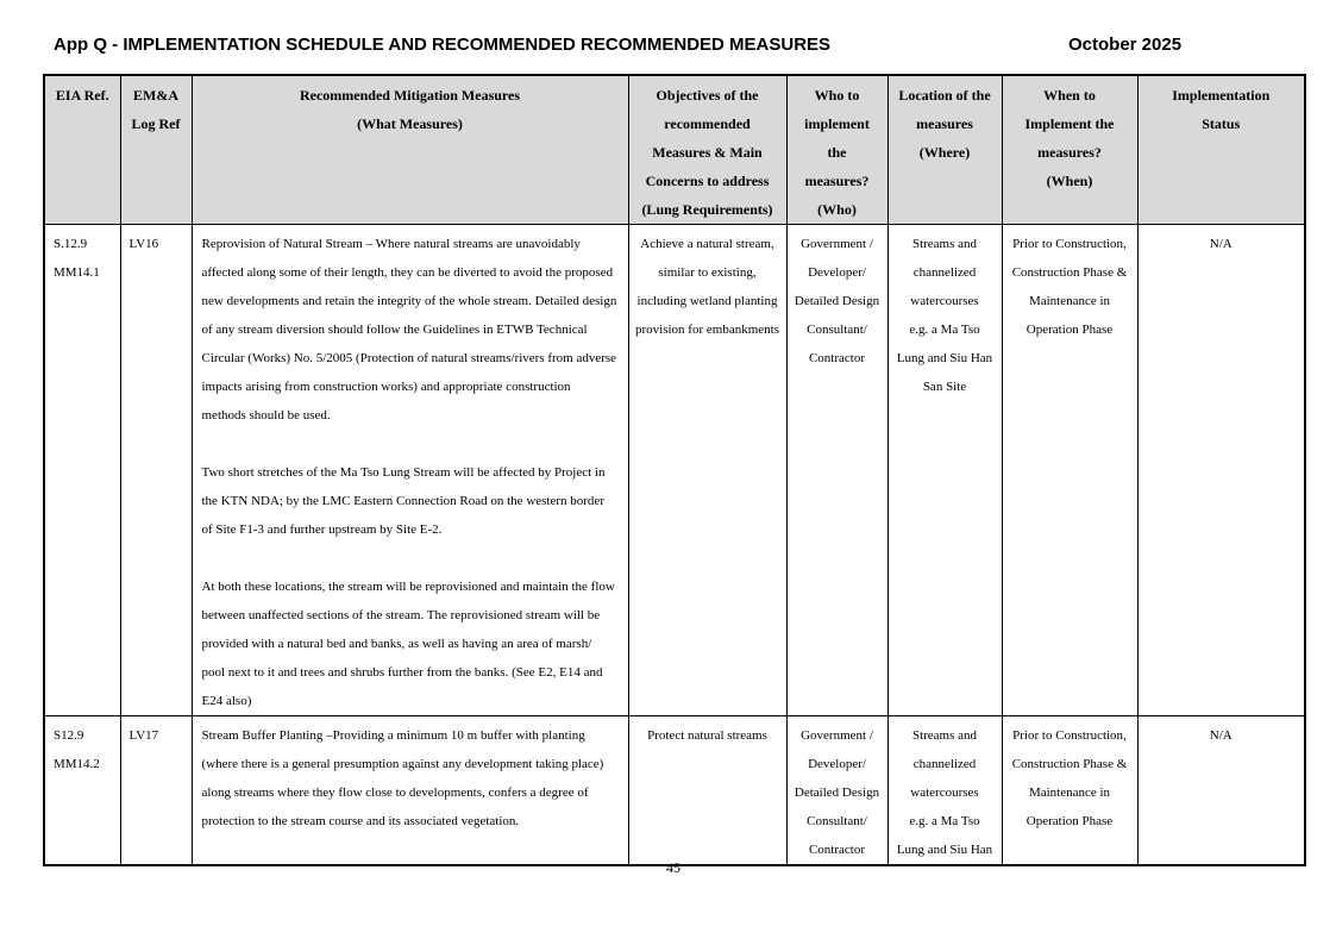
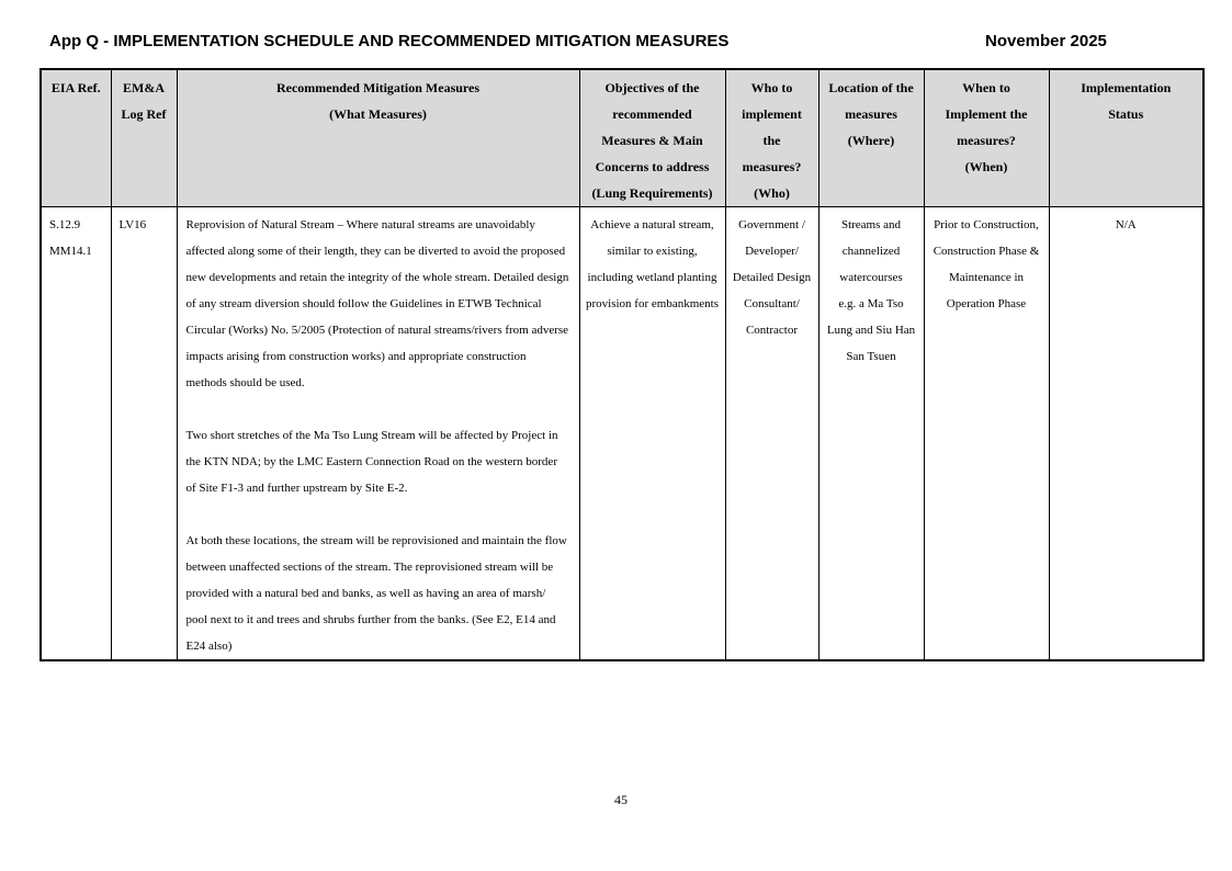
- App Q - IMPLEMENTATION SCHEDULE AND RECOMMENDED RECOMMENDED MEASURES
+ App Q - IMPLEMENTATION SCHEDULE AND RECOMMENDED MITIGATION MEASURES
- October 2025
+ November 2025
  EIA Ref.	EM&A Log Ref	Recommended Mitigation Measures (What Measures)	Objectives of the recommended Measures & Main Concerns to address (Lung Requirements)	Who to implement the measures? (Who)	Location of the measures (Where)	When to Implement the measures? (When)	Implementation Status
- S.12.9 MM14.1	LV16	Reprovision of Natural Stream – Where natural streams are unavoidably affected along some of their length, they can be diverted to avoid the proposed new developments and retain the integrity of the whole stream. Detailed design of any stream diversion should follow the Guidelines in ETWB Technical Circular (Works) No. 5/2005 (Protection of natural streams/rivers from adverse impacts arising from construction works) and appropriate construction methods should be used. Two short stretches of the Ma Tso Lung Stream will be affected by Project in the KTN NDA; by the LMC Eastern Connection Road on the western border of Site F1-3 and further upstream by Site E-2. At both these locations, the stream will be reprovisioned and maintain the flow between unaffected sections of the stream. The reprovisioned stream will be provided with a natural bed and banks, as well as having an area of marsh/ pool next to it and trees and shrubs further from the banks. (See E2, E14 and E24 also)	Achieve a natural stream, similar to existing, including wetland planting provision for embankments	Government / Developer/ Detailed Design Consultant/ Contractor	Streams and channelized watercourses e.g. a Ma Tso Lung and Siu Han San Site	Prior to Construction, Construction Phase & Maintenance in Operation Phase	N/A
+ S.12.9 MM14.1	LV16	Reprovision of Natural Stream – Where natural streams are unavoidably affected along some of their length, they can be diverted to avoid the proposed new developments and retain the integrity of the whole stream. Detailed design of any stream diversion should follow the Guidelines in ETWB Technical Circular (Works) No. 5/2005 (Protection of natural streams/rivers from adverse impacts arising from construction works) and appropriate construction methods should be used. Two short stretches of the Ma Tso Lung Stream will be affected by Project in the KTN NDA; by the LMC Eastern Connection Road on the western border of Site F1-3 and further upstream by Site E-2. At both these locations, the stream will be reprovisioned and maintain the flow between unaffected sections of the stream. The reprovisioned stream will be provided with a natural bed and banks, as well as having an area of marsh/ pool next to it and trees and shrubs further from the banks. (See E2, E14 and E24 also)	Achieve a natural stream, similar to existing, including wetland planting provision for embankments	Government / Developer/ Detailed Design Consultant/ Contractor	Streams and channelized watercourses e.g. a Ma Tso Lung and Siu Han San Tsuen	Prior to Construction, Construction Phase & Maintenance in Operation Phase	N/A
- S12.9 MM14.2	LV17	Stream Buffer Planting –Providing a minimum 10 m buffer with planting (where there is a general presumption against any development taking place) along streams where they flow close to developments, confers a degree of protection to the stream course and its associated vegetation.	Protect natural streams	Government / Developer/ Detailed Design Consultant/ Contractor	Streams and channelized watercourses e.g. a Ma Tso Lung and Siu Han	Prior to Construction, Construction Phase & Maintenance in Operation Phase	N/A
  45
